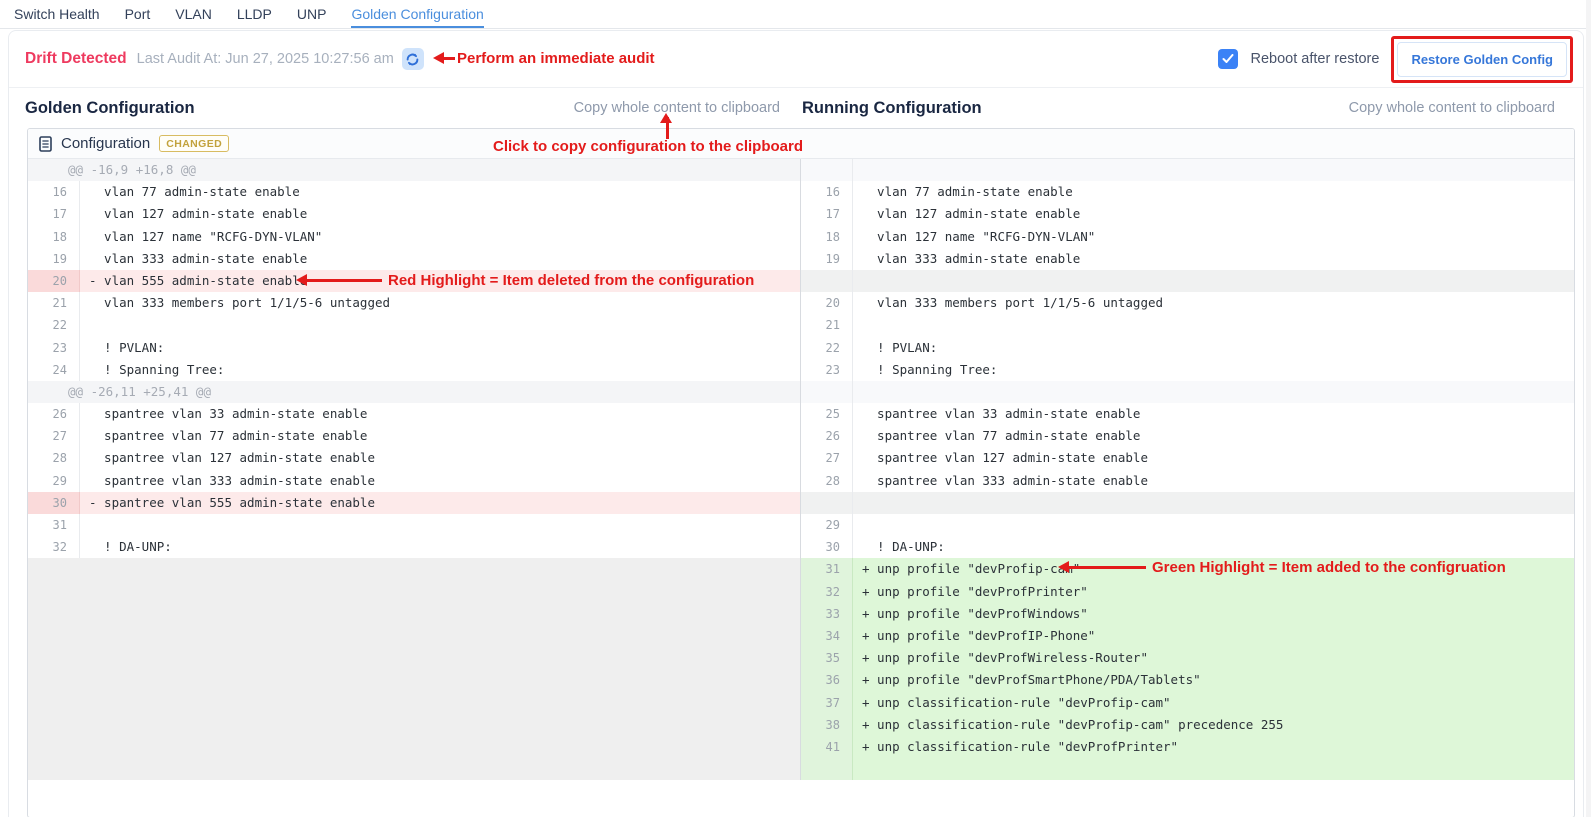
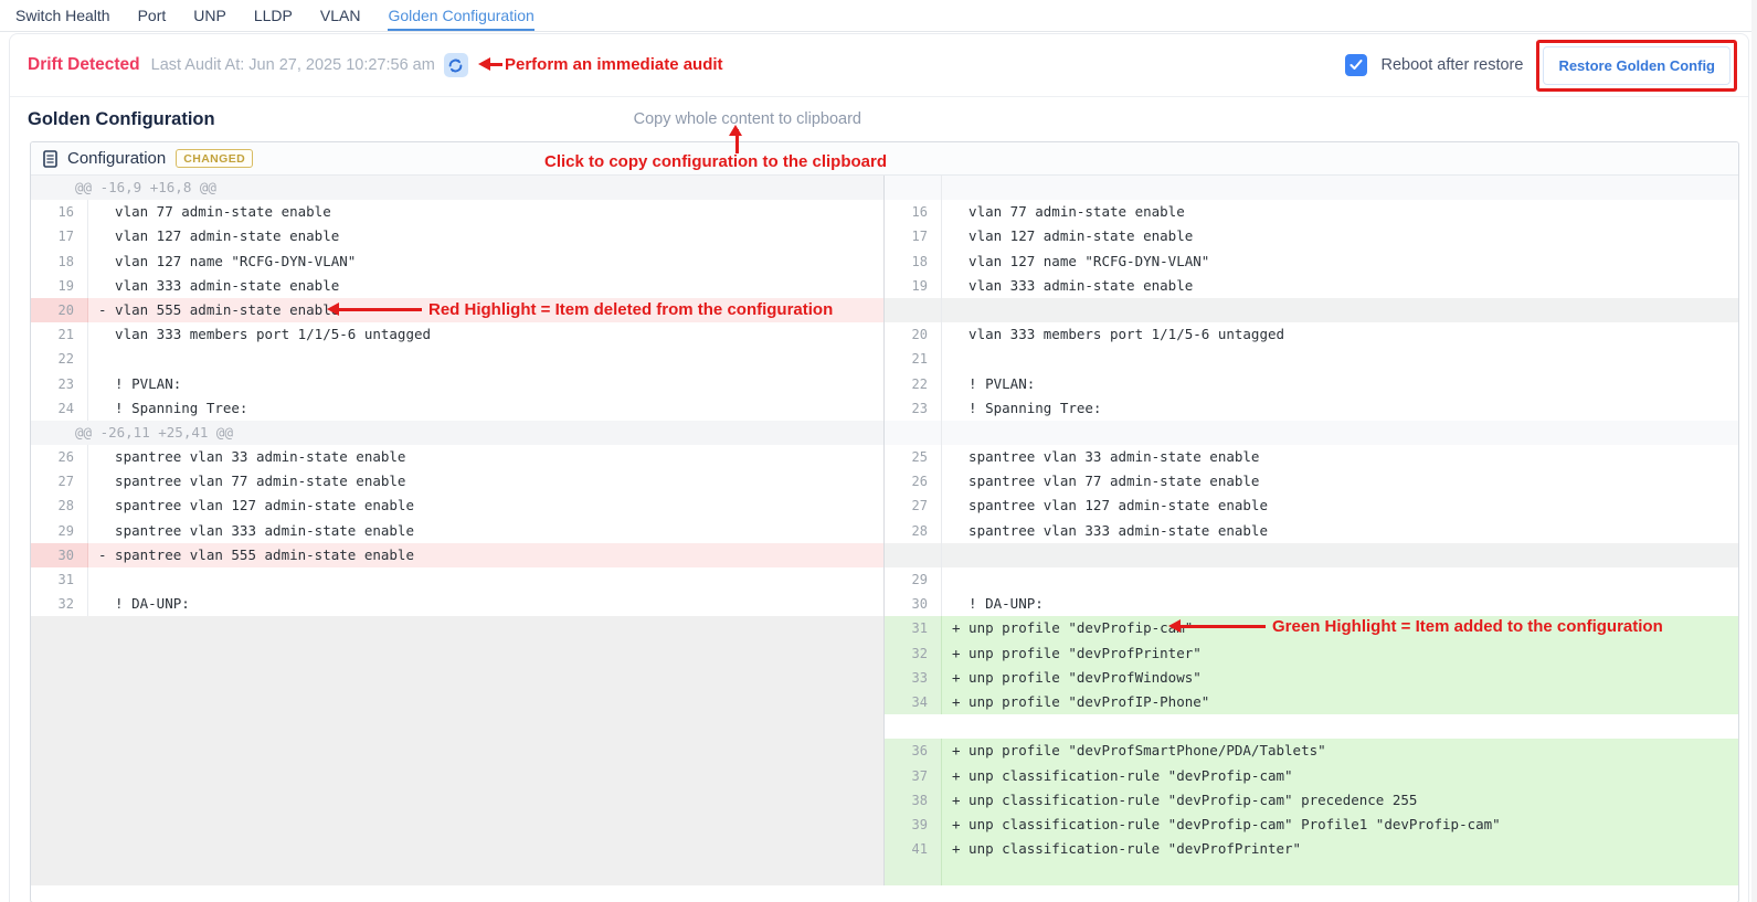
  Switch Health
  Port
- VLAN
+ UNP
  LLDP
- UNP
+ VLAN
  Golden Configuration
  Drift Detected
  Last Audit At: Jun 27, 2025 10:27:56 am
  Reboot after restore
  Restore Golden Config
  Golden Configuration
  Copy whole cntent to clipboard
- Running Configuration
- Copy whole content to clipboard
  Configuration
  CHANGED
  @@ -16,9 +16,8 @@
  16
  vlan 77 admin-state enable
  16
  vlan 77 admin-state enable
  17
  vlan 127 admin-state enable
  17
  vlan 127 admin-state enable
  18
  vlan 127 name "RCFG-DYN-VLAN"
  18
  vlan 127 name "RCFG-DYN-VLAN"
  19
  vlan 333 admin-state enable
  19
  vlan 333 admin-state enable
  20
  - vlan 555 admin-state enab
  21
  vlan 333 members port 1/1/5-6 untagged
  20
  vlan 333 members port 1/1/5-6 untagged
  22
  21
  23
  ! PVLAN:
  22
  ! PVLAN:
  24
  ! Spanning Tree:
  23
  ! Spanning Tree:
  @@ -26,11 +25,41 @@
  26
  spantree vlan 33 admin-state enable
  25
  spantree vlan 33 admin-state enable
  27
  spantree vlan 77 admin-state enable
  26
  spantree vlan 77 admin-state enable
  28
  spantree vlan 127 admin-state enable
  27
  spantree vlan 127 admin-state enable
  29
  spantree vlan 333 admin-state enable
  28
  spantree vlan 333 admin-state enable
  30
  - spantree vlan 555 admin-state enable
  31
  29
  32
  ! DA-UNP:
  30
  ! DA-UNP:
  31
  + unp profile "devProfip-"
  32
  + unp profile "devProfPrinter"
  33
  + unp profile "devProfWindows"
  34
  + unp profile "devProfIP-Phone"
- 35
- + unp profile "devProfWireless-Router"
  36
  + unp profile "devProfSmartPhone/PDA/Tablets"
  37
  + unp classification-rule "devProfip-cam"
  38
  + unp classification-rule "devProfip-cam" precedence 255
+ 39
+ + unp classification-rule "devProfip-cam" Profile1 "devProfip-cam"
  41
  + unp classification-rule "devProfPrinter"
  Perform an immediate audit
  Click to copy configuration to the clipboard
  Red Highlight = Item deleted from the configuration
- Green Highlight = Item added to the configruation
+ Green Highlight = Item added to the configuration
